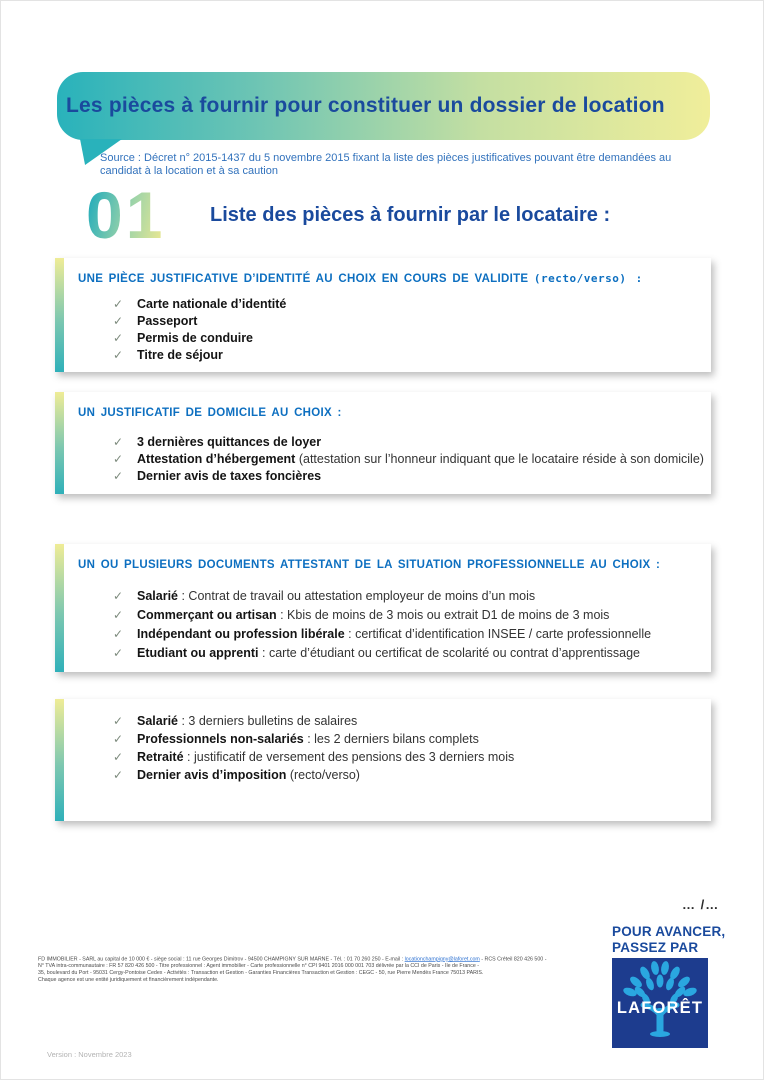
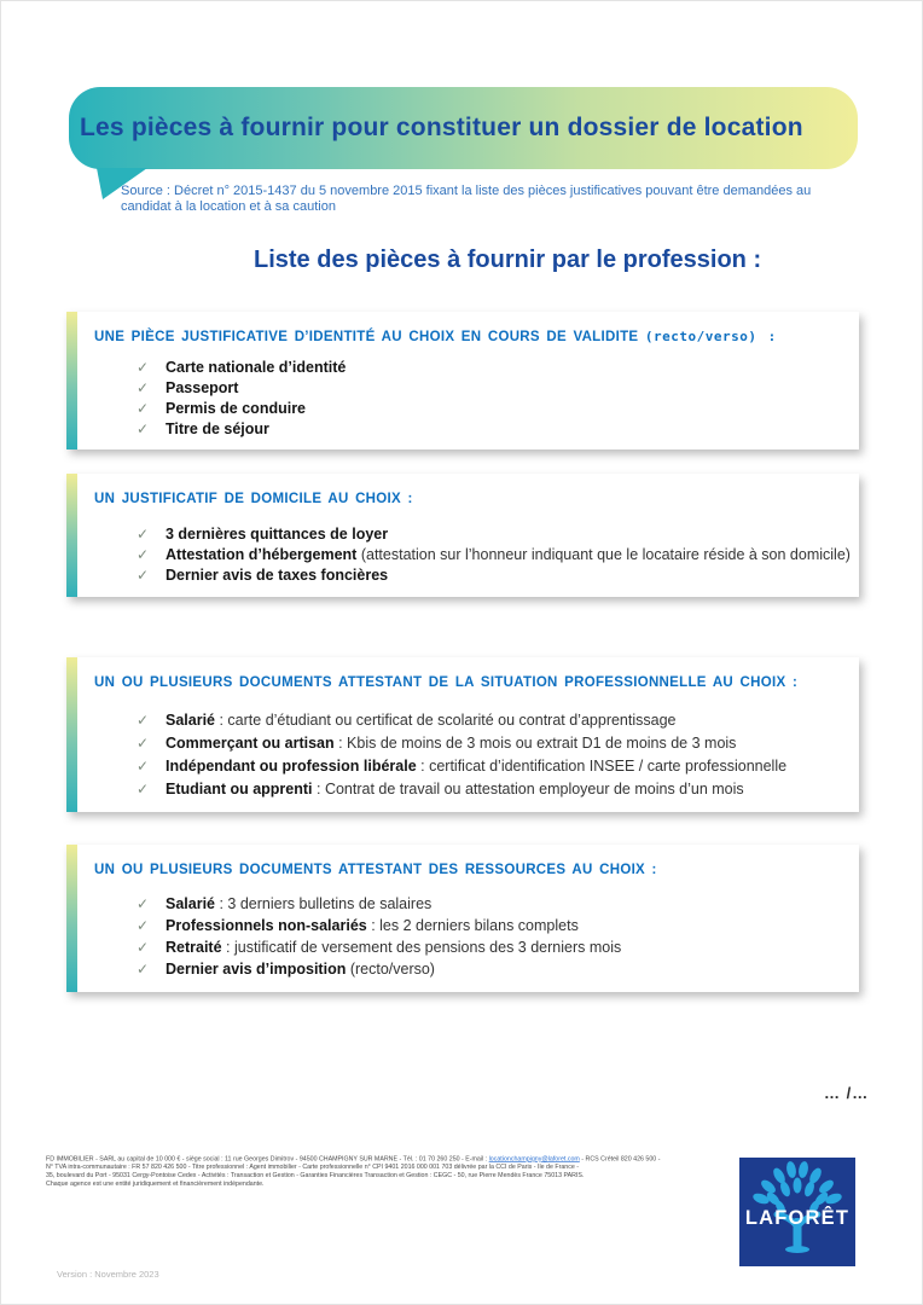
  Les pièces à fournir pour constituer un dossier de location
  Source : Décret n° 2015-1437 du 5 novembre 2015 fixant la liste des pièces justificatives pouvant être demandées au candidat à la location et à sa caution
- 01
- Liste des pièces à fournir par le locataire :
+ Liste des pièces à fournir par le profession :
  UNE PIÈCE JUSTIFICATIVE D’IDENTITÉ AU CHOIX EN COURS DE VALIDITE (recto/verso) :
  ✓
  Carte nationale d’identité
  ✓
  Passeport
  ✓
  Permis de conduire
  ✓
  Titre de séjour
  UN JUSTIFICATIF DE DOMICILE AU CHOIX :
  ✓
  3 dernières quittances de loyer
  ✓
  Attestation d’hébergement (attestation sur l’honneur indiquant que le locataire réside à son domicile)
  ✓
  Dernier avis de taxes foncières
  UN OU PLUSIEURS DOCUMENTS ATTESTANT DE LA SITUATION PROFESSIONNELLE AU CHOIX :
  ✓
- Salarié : Contrat de travail ou attestation employeur de moins d’un mois
+ Salarié : carte d’étudiant ou certificat de scolarité ou contrat d’apprentissage
  ✓
  Commerçant ou artisan : Kbis de moins de 3 mois ou extrait D1 de moins de 3 mois
  ✓
  Indépendant ou profession libérale : certificat d’identification INSEE / carte professionnelle
  ✓
- Etudiant ou apprenti : carte d’étudiant ou certificat de scolarité ou contrat d’apprentissage
+ Etudiant ou apprenti : Contrat de travail ou attestation employeur de moins d’un mois
+ UN OU PLUSIEURS DOCUMENTS ATTESTANT DES RESSOURCES AU CHOIX :
  ✓
  Salarié : 3 derniers bulletins de salaires
  ✓
  Professionnels non-salariés : les 2 derniers bilans complets
  ✓
  Retraité : justificatif de versement des pensions des 3 derniers mois
  ✓
  Dernier avis d’imposition (recto/verso)
  … /…
- POUR AVANCER,
- PASSEZ PAR
  LAFORÊT
  Version : Novembre 2023
